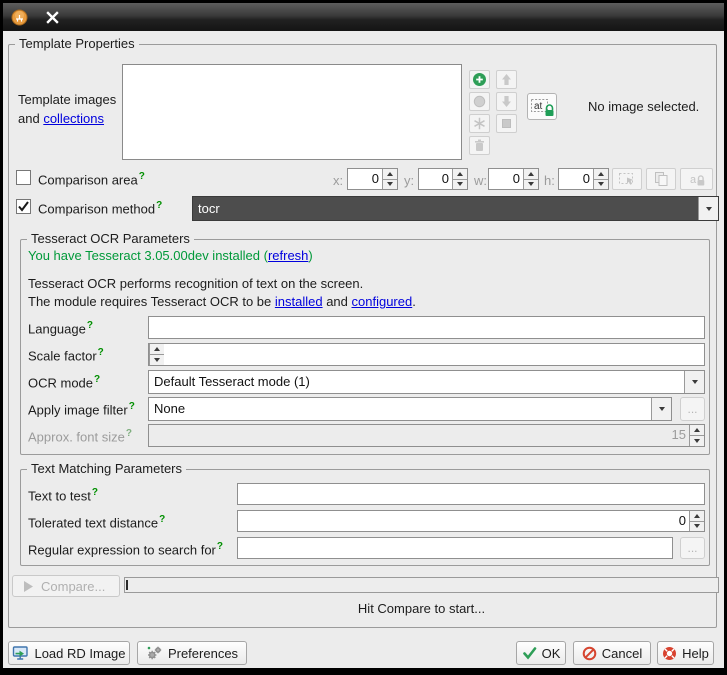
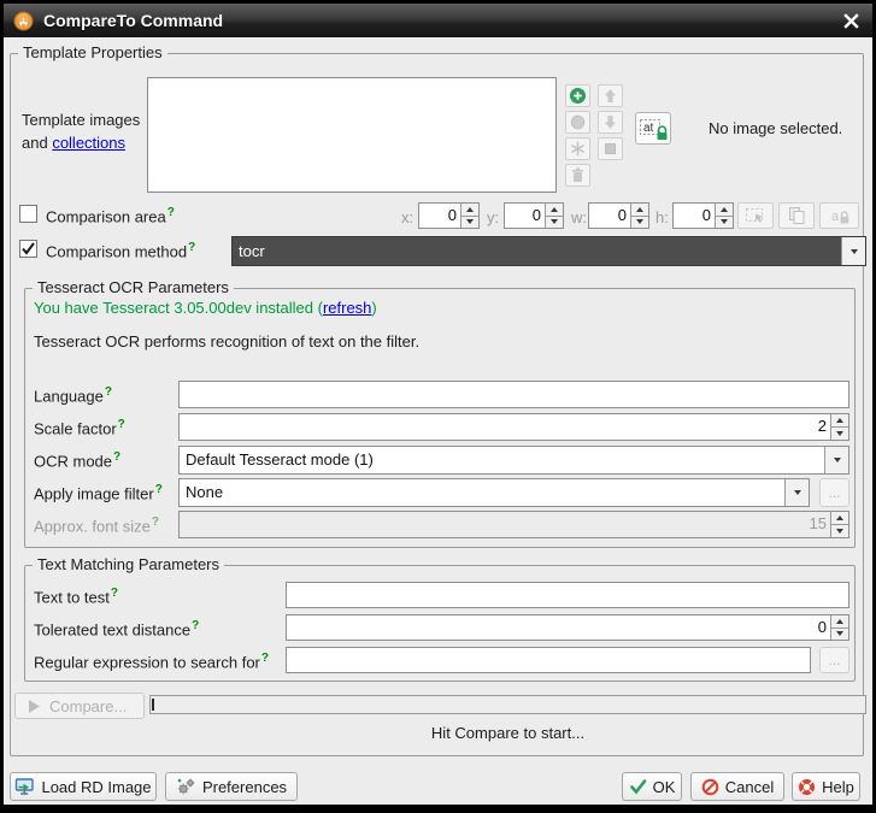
+ CompareTo Command
  Template Properties
  Template images
  and collections
  at
  No image selected.
  Comparison area?
  x:
  0
  y:
  0
  w:
  0
  h:
  0
  a
  Comparison method?
  tocr
  Tesseract OCR Parameters
  You have Tesseract 3.05.00dev installed (refresh)
- Tesseract OCR performs recognition of text on the screen.
+ Tesseract OCR performs recognition of text on the filter.
- The module requires Tesseract OCR to be installed and configured.
  Language?
  Scale factor?
+ 2
  OCR mode?
  Default Tesseract mode (1)
  Apply image filter?
  None
  ...
  Approx. font size?
  15
  Text Matching Parameters
  Text to test?
  Tolerated text distance?
  0
  Regular expression to search for?
  ...
  Compare...
  Hit Compare to start...
  Load RD Image
  Preferences
  OK
  Cancel
  Help
